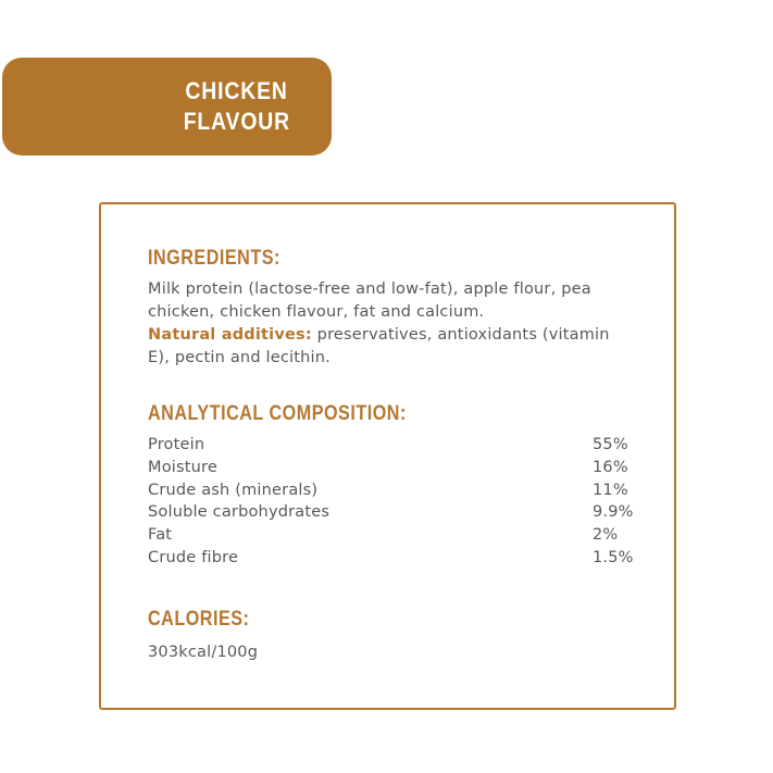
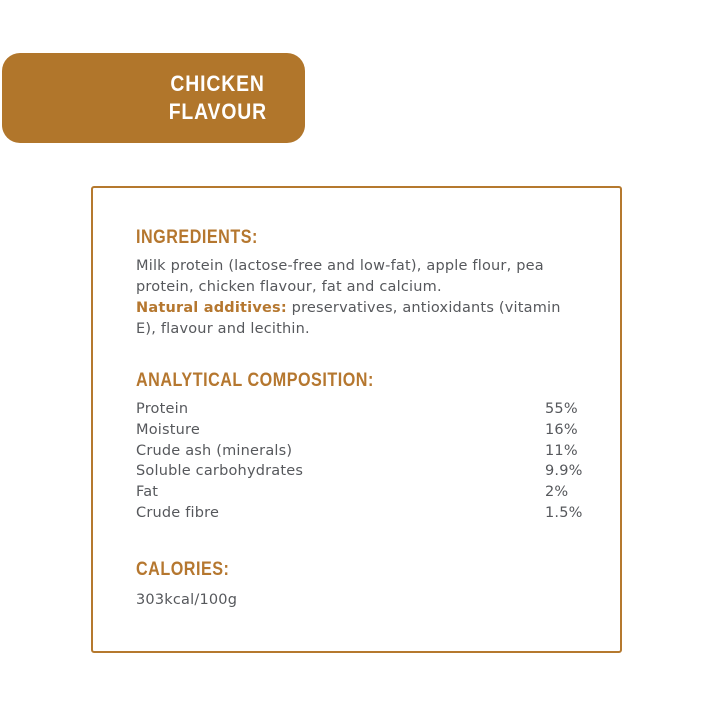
  CHICKEN
  FLAVOUR
  INGREDIENTS:
- Milk protein (lactose-free and low-fat), apple flour, pea chicken, chicken flavour, fat and calcium.
+ Milk protein (lactose-free and low-fat), apple flour, pea protein, chicken flavour, fat and calcium.
- Natural additives: preservatives, antioxidants (vitamin E), pectin and lecithin.
+ Natural additives: preservatives, antioxidants (vitamin E), flavour and lecithin.
  ANALYTICAL COMPOSITION:
  Protein
  55%
  Moisture
  16%
  Crude ash (minerals)
  11%
  Soluble carbohydrates
  9.9%
  Fat
  2%
  Crude fibre
  1.5%
  CALORIES:
  303kcal/100g
